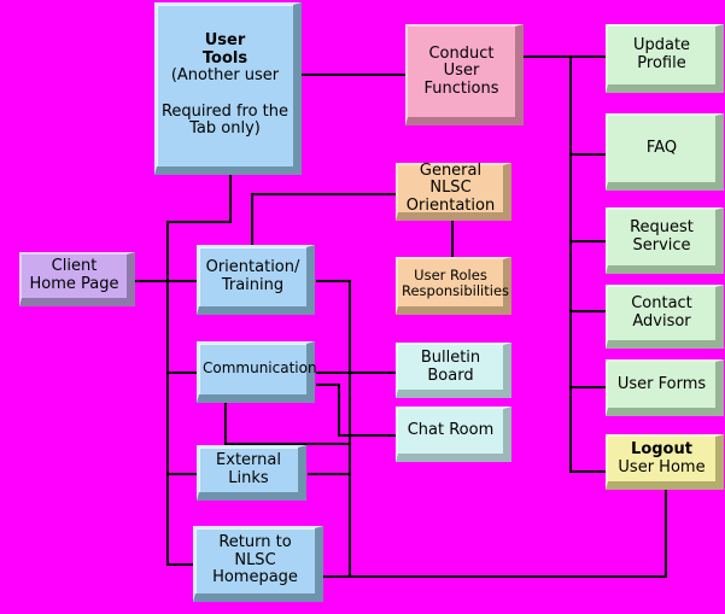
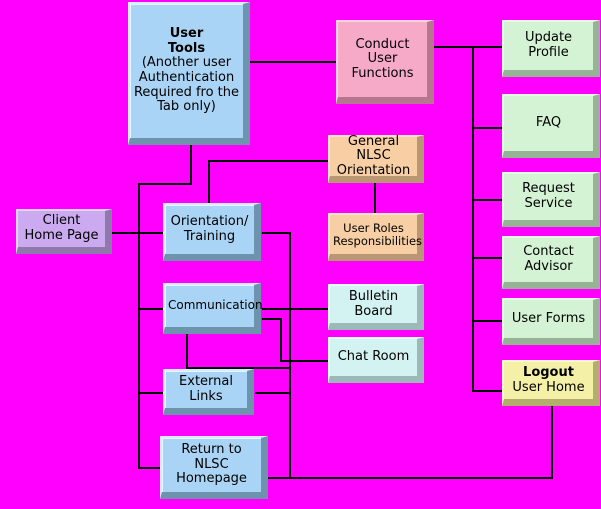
  User
  Tools
  (Another user
+ Authentication
  Required fro the
  Tab only)
  Conduct
  User
  Functions
  Update
  Profile
  FAQ
  Request
  Service
  Contact
  Advisor
  User Forms
  Logout
  User Home
  General NLSC
  Orientation
  User Roles
  Responsibilities
  Client
  Home Page
  Orientation/
  Training
  Communication
  Bulletin Board
  Chat Room
  External
  Links
  Return to NLSC
  Homepage
